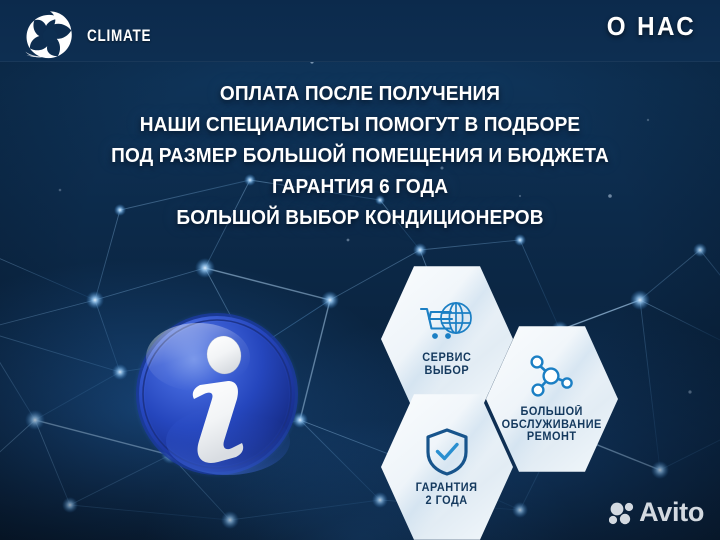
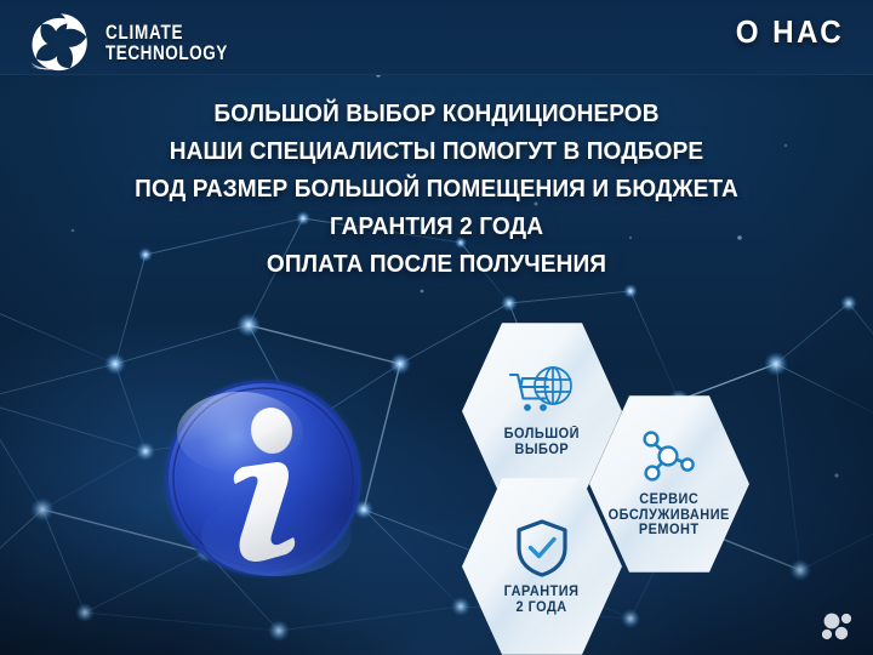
  CLIMATE
+ TECHNOLOGY
  О НАС
- ОПЛАТА ПОСЛЕ ПОЛУЧЕНИЯ
+ БОЛЬШОЙ ВЫБОР КОНДИЦИОНЕРОВ
  НАШИ СПЕЦИАЛИСТЫ ПОМОГУТ В ПОДБОРЕ
  ПОД РАЗМЕР БОЛЬШОЙ ПОМЕЩЕНИЯ И БЮДЖЕТА
- ГАРАНТИЯ 6 ГОДА
+ ГАРАНТИЯ 2 ГОДА
- БОЛЬШОЙ ВЫБОР КОНДИЦИОНЕРОВ
+ ОПЛАТА ПОСЛЕ ПОЛУЧЕНИЯ
- СЕРВИС
+ БОЛЬШОЙ
  ВЫБОР
- БОЛЬШОЙ
+ СЕРВИС
  ОБСЛУЖИВАНИЕ
  РЕМОНТ
  ГАРАНТИЯ
  2 ГОДА
- Avito
